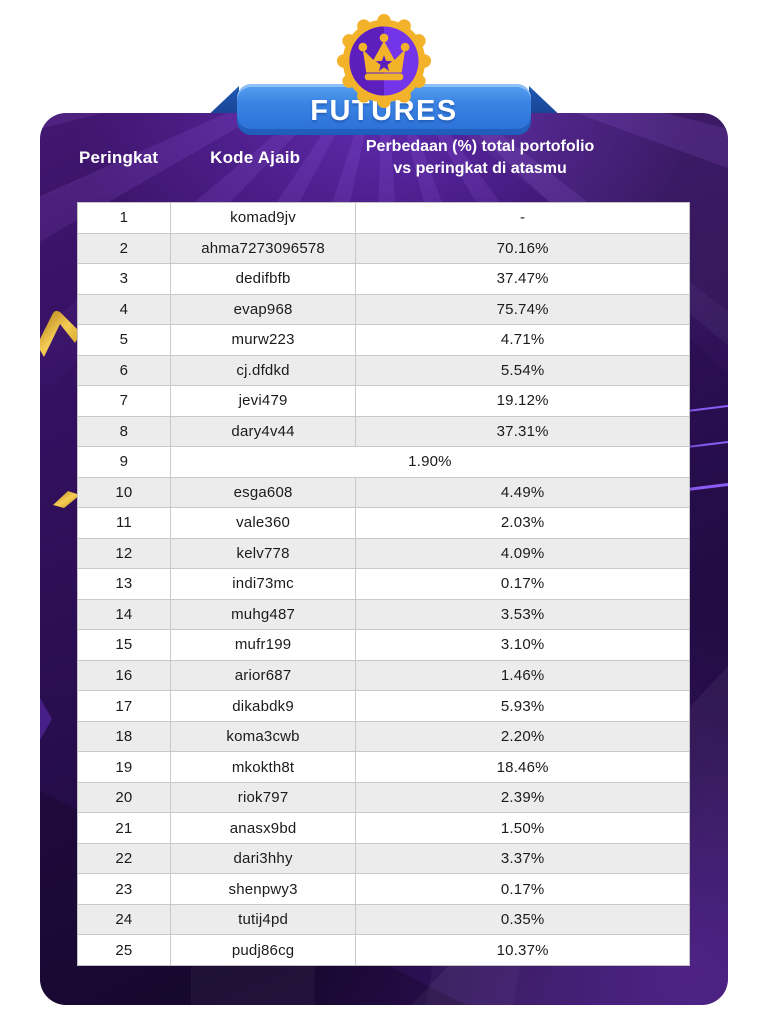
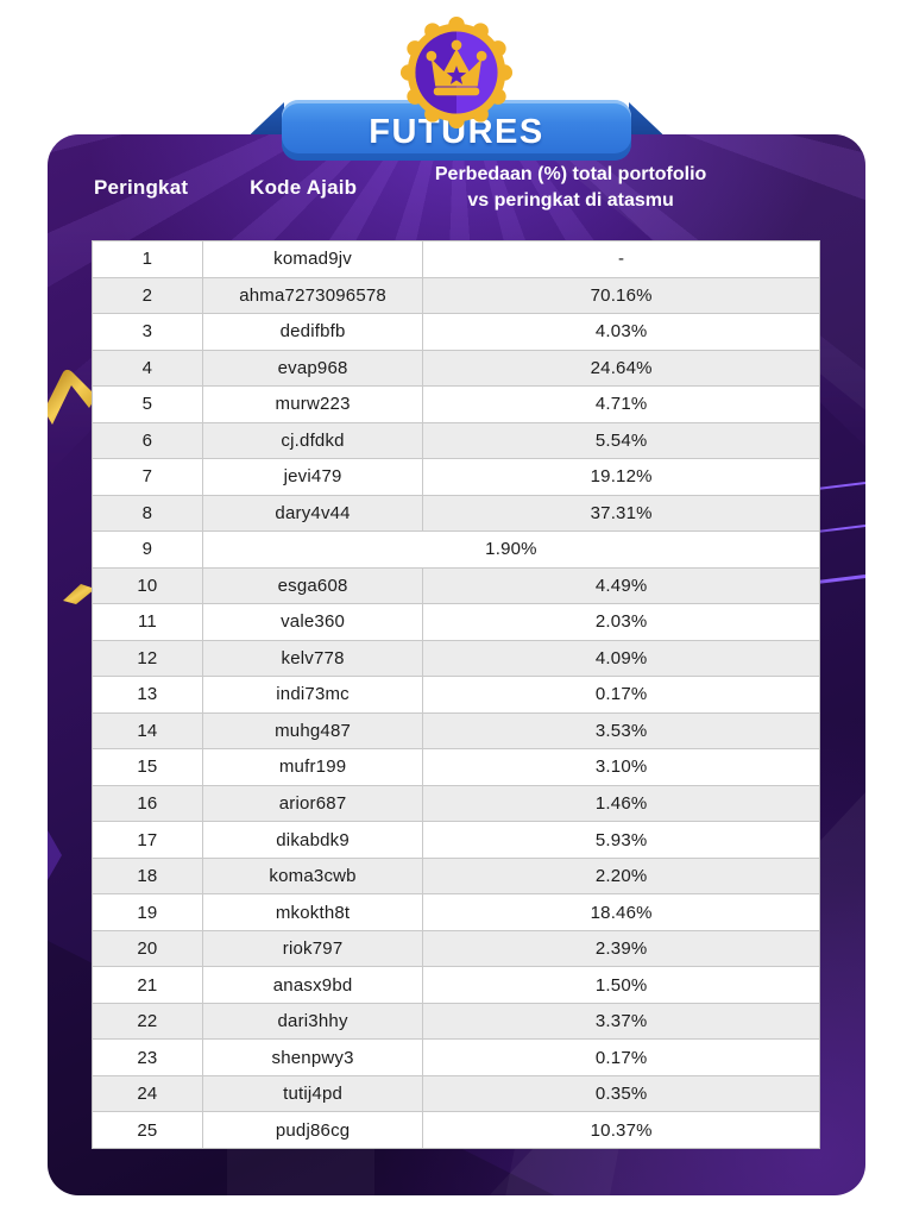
  Peringkat
  Kode Ajaib
  Perbedaan (%) total portofolio
  vs peringkat di atasmu
  1
  komad9jv
  -
  2
  ahma7273096578
  70.16%
  3
  dedifbfb
- 37.47%
+ 4.03%
  4
  evap968
- 75.74%
+ 24.64%
  5
  murw223
  4.71%
  6
  cj.dfdkd
  5.54%
  7
  jevi479
  19.12%
  8
  dary4v44
  37.31%
  9
  1.90%
  10
  esga608
  4.49%
  11
  vale360
  2.03%
  12
  kelv778
  4.09%
  13
  indi73mc
  0.17%
  14
  muhg487
  3.53%
  15
  mufr199
  3.10%
  16
  arior687
  1.46%
  17
  dikabdk9
  5.93%
  18
  koma3cwb
  2.20%
  19
  mkokth8t
  18.46%
  20
  riok797
  2.39%
  21
  anasx9bd
  1.50%
  22
  dari3hhy
  3.37%
  23
  shenpwy3
  0.17%
  24
  tutij4pd
  0.35%
  25
  pudj86cg
  10.37%
  FUTURES
